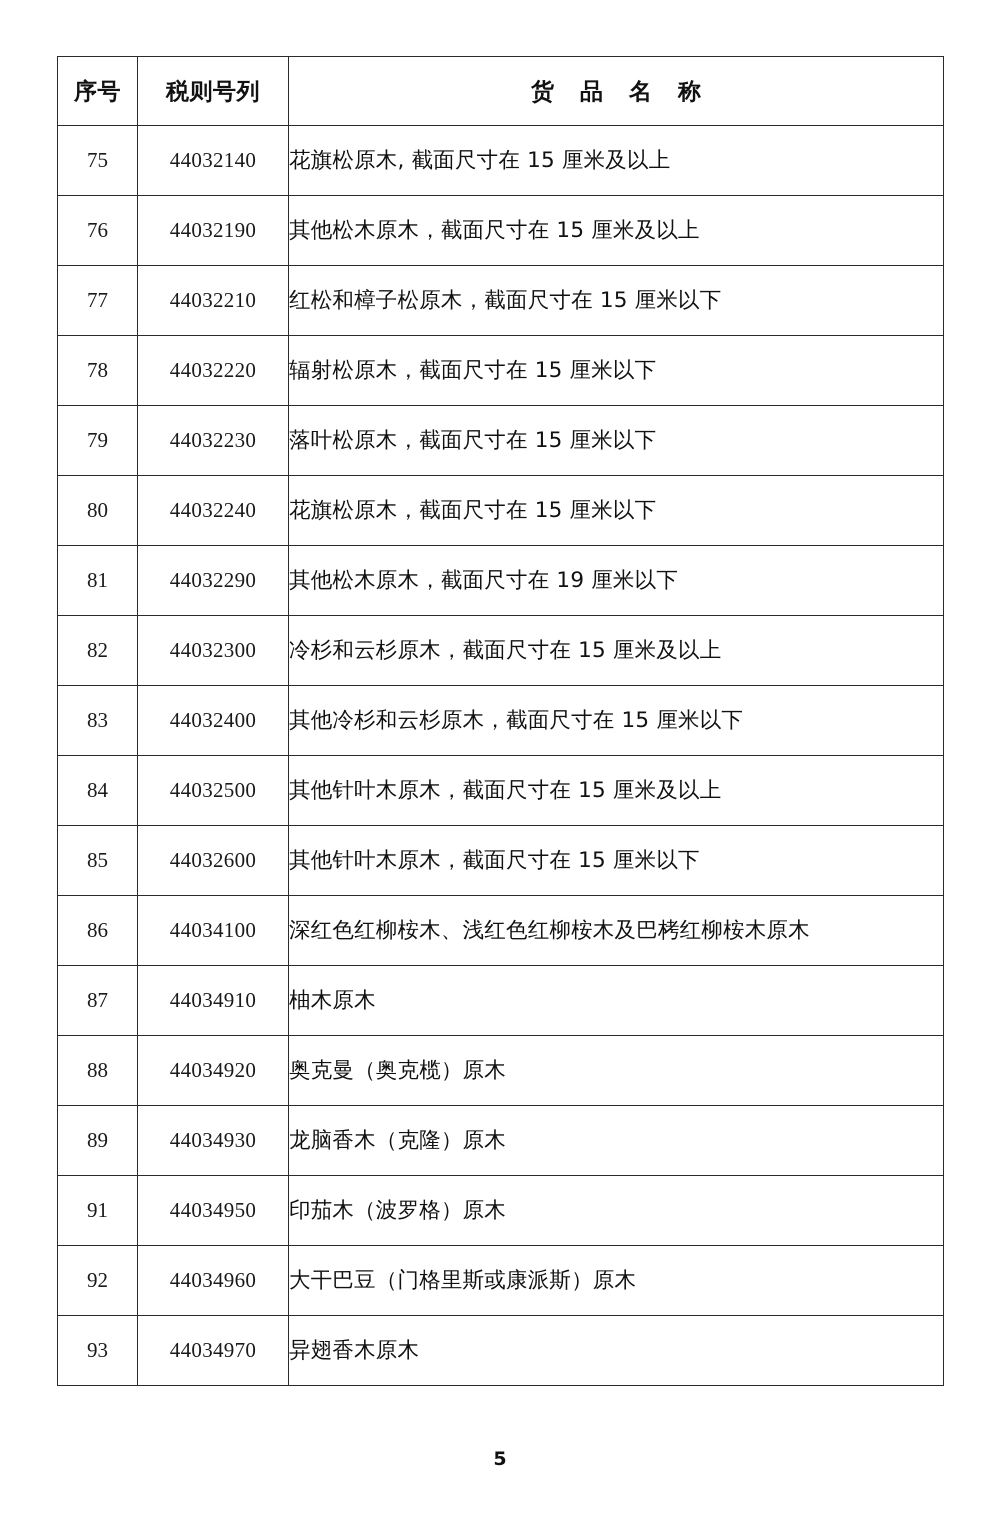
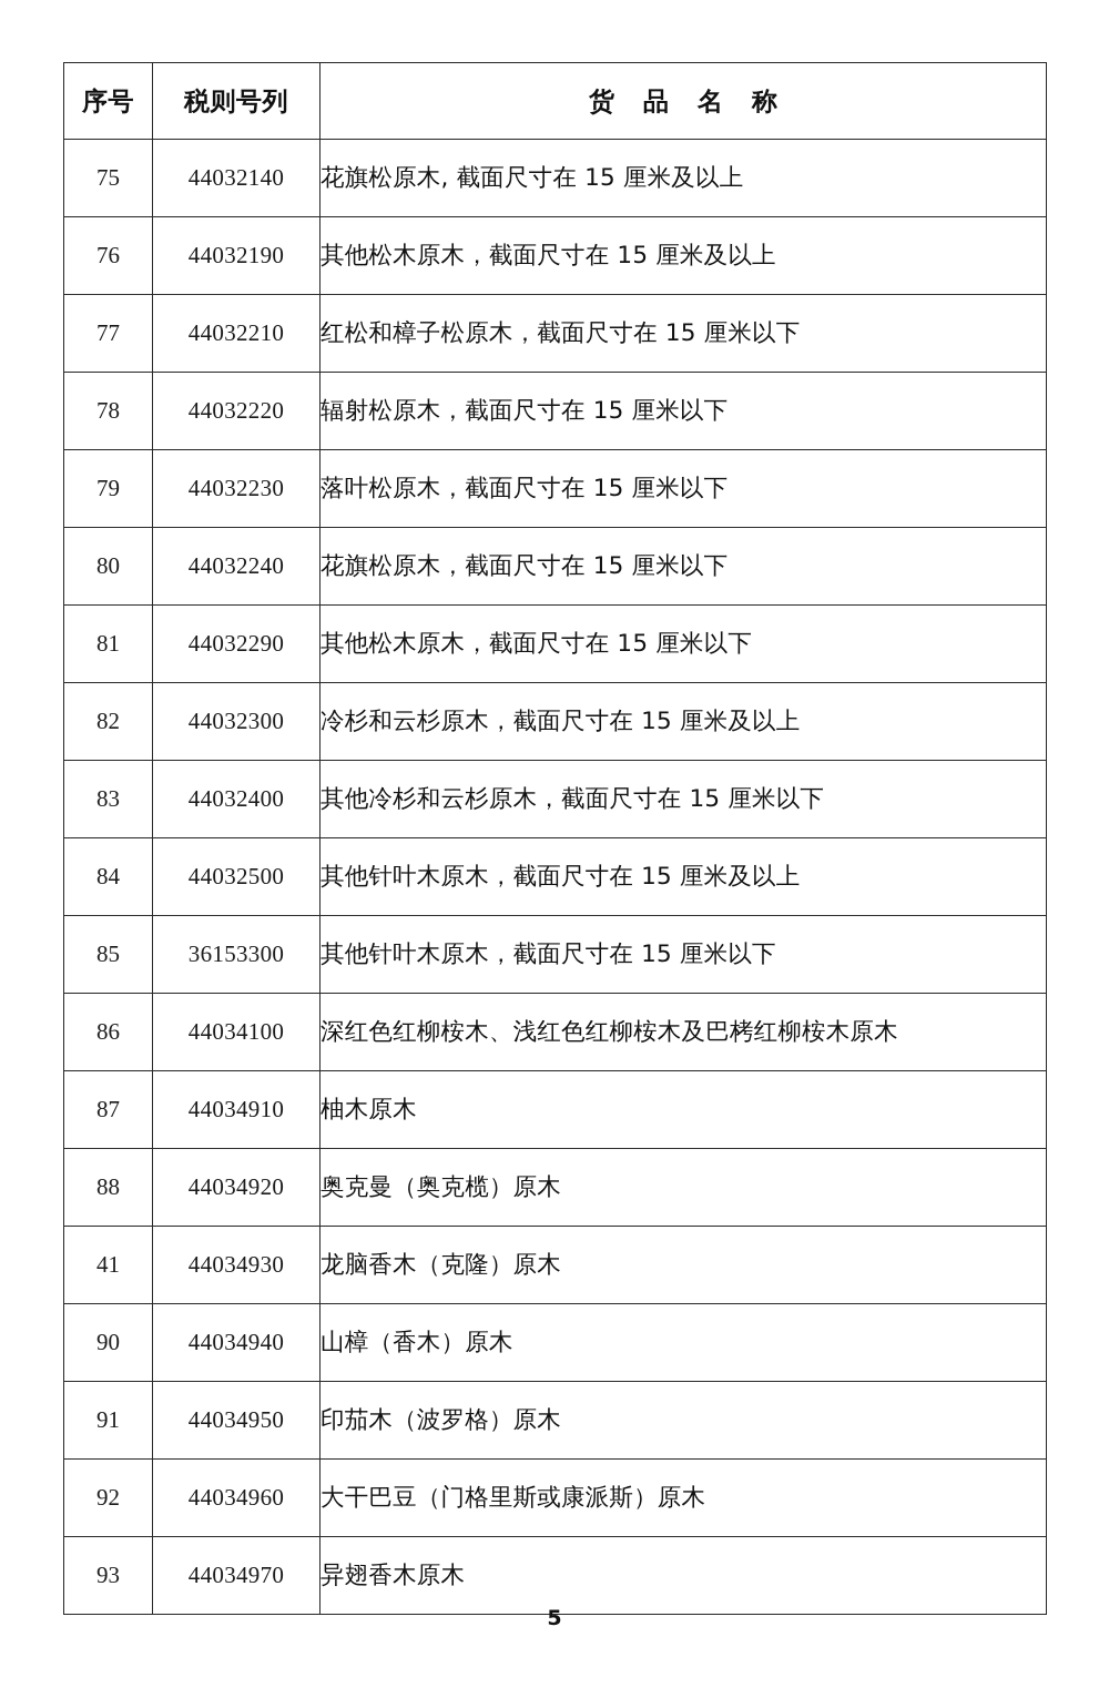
  序号	税则号列	货 品 名 称
  75	44032140	花旗松原木, 截面尺寸在 15 厘米及以上
  76	44032190	其他松木原木，截面尺寸在 15 厘米及以上
  77	44032210	红松和樟子松原木，截面尺寸在 15 厘米以下
  78	44032220	辐射松原木，截面尺寸在 15 厘米以下
  79	44032230	落叶松原木，截面尺寸在 15 厘米以下
  80	44032240	花旗松原木，截面尺寸在 15 厘米以下
- 81	44032290	其他松木原木，截面尺寸在 19 厘米以下
+ 81	44032290	其他松木原木，截面尺寸在 15 厘米以下
  82	44032300	冷杉和云杉原木，截面尺寸在 15 厘米及以上
  83	44032400	其他冷杉和云杉原木，截面尺寸在 15 厘米以下
  84	44032500	其他针叶木原木，截面尺寸在 15 厘米及以上
- 85	44032600	其他针叶木原木，截面尺寸在 15 厘米以下
+ 85	36153300	其他针叶木原木，截面尺寸在 15 厘米以下
  86	44034100	深红色红柳桉木、浅红色红柳桉木及巴栲红柳桉木原木
  87	44034910	柚木原木
  88	44034920	奥克曼（奥克榄）原木
- 89	44034930	龙脑香木（克隆）原木
+ 41	44034930	龙脑香木（克隆）原木
+ 90	44034940	山樟（香木）原木
  91	44034950	印茄木（波罗格）原木
  92	44034960	大干巴豆（门格里斯或康派斯）原木
  93	44034970	异翅香木原木
  5
